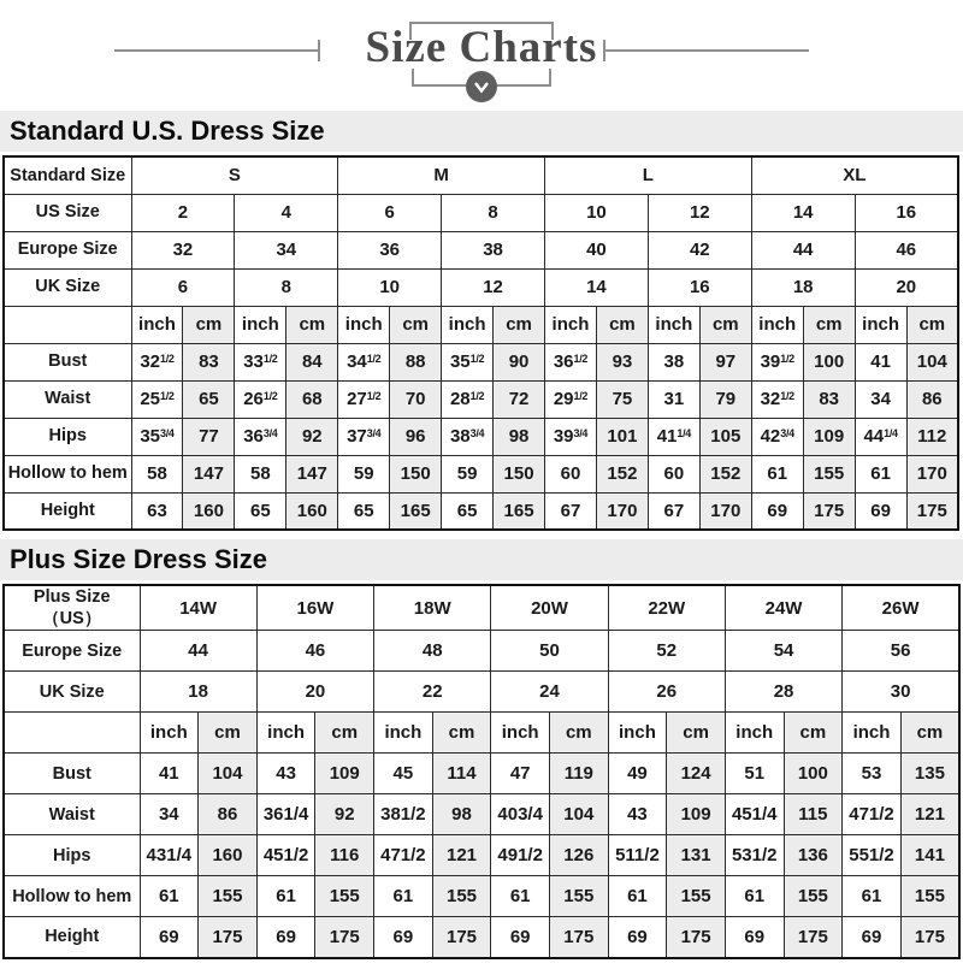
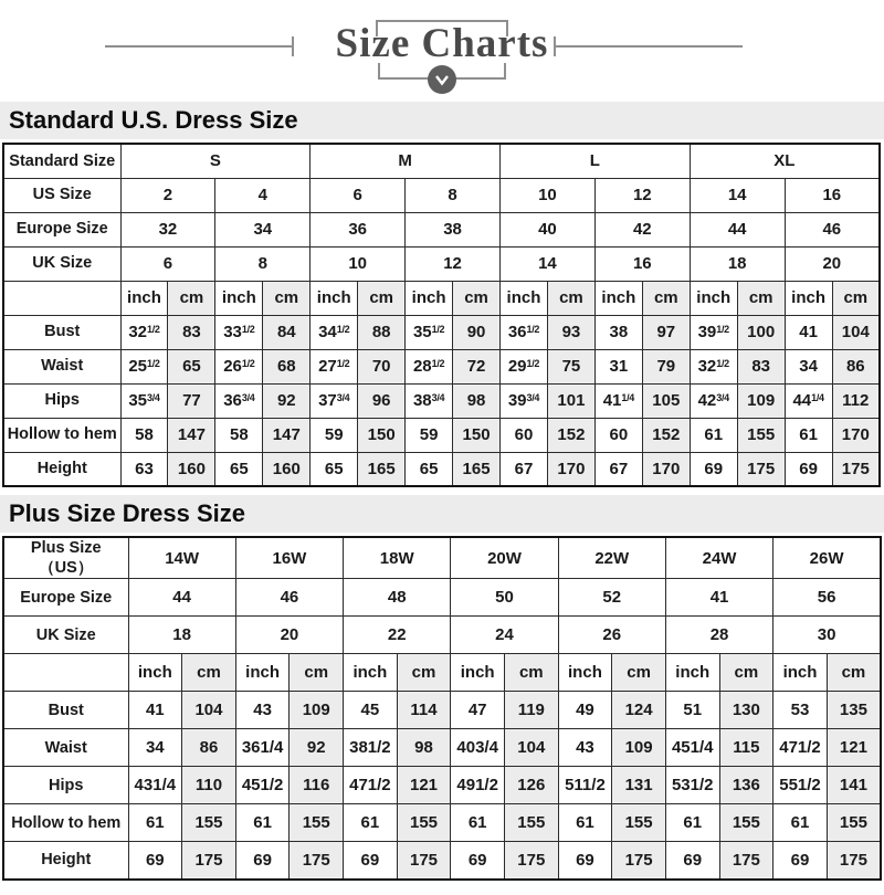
  Size Charts
  Standard U.S. Dress Size
  Standard Size	S	M	L	XL
  US Size	2	4	6	8	10	12	14	16
  Europe Size	32	34	36	38	40	42	44	46
  UK Size	6	8	10	12	14	16	18	20
  	inch	cm	inch	cm	inch	cm	inch	cm	inch	cm	inch	cm	inch	cm	inch	cm
  Bust	321/2	83	331/2	84	341/2	88	351/2	90	361/2	93	38	97	391/2	100	41	104
  Waist	251/2	65	261/2	68	271/2	70	281/2	72	291/2	75	31	79	321/2	83	34	86
  Hips	353/4	77	363/4	92	373/4	96	383/4	98	393/4	101	411/4	105	423/4	109	441/4	112
  Hollow to hem	58	147	58	147	59	150	59	150	60	152	60	152	61	155	61	170
  Height	63	160	65	160	65	165	65	165	67	170	67	170	69	175	69	175
  Plus Size Dress Size
  Plus Size （US）	14W	16W	18W	20W	22W	24W	26W
- Europe Size	44	46	48	50	52	54	56
+ Europe Size	44	46	48	50	52	41	56
  UK Size	18	20	22	24	26	28	30
  	inch	cm	inch	cm	inch	cm	inch	cm	inch	cm	inch	cm	inch	cm
- Bust	41	104	43	109	45	114	47	119	49	124	51	100	53	135
+ Bust	41	104	43	109	45	114	47	119	49	124	51	130	53	135
  Waist	34	86	361/4	92	381/2	98	403/4	104	43	109	451/4	115	471/2	121
- Hips	431/4	160	451/2	116	471/2	121	491/2	126	511/2	131	531/2	136	551/2	141
+ Hips	431/4	110	451/2	116	471/2	121	491/2	126	511/2	131	531/2	136	551/2	141
  Hollow to hem	61	155	61	155	61	155	61	155	61	155	61	155	61	155
  Height	69	175	69	175	69	175	69	175	69	175	69	175	69	175
